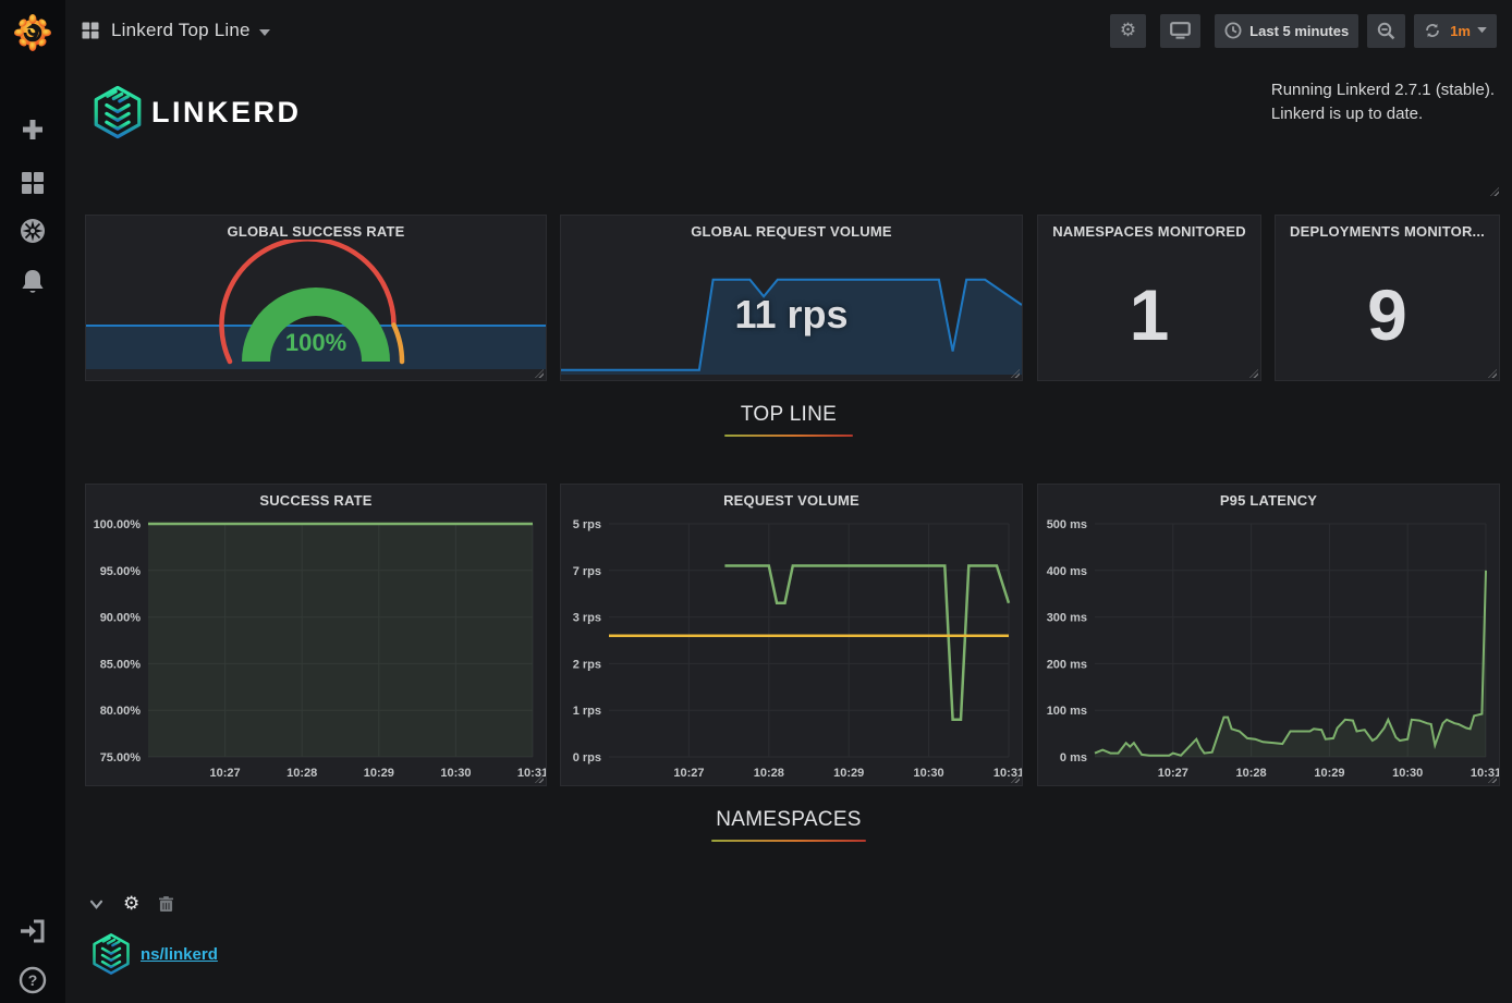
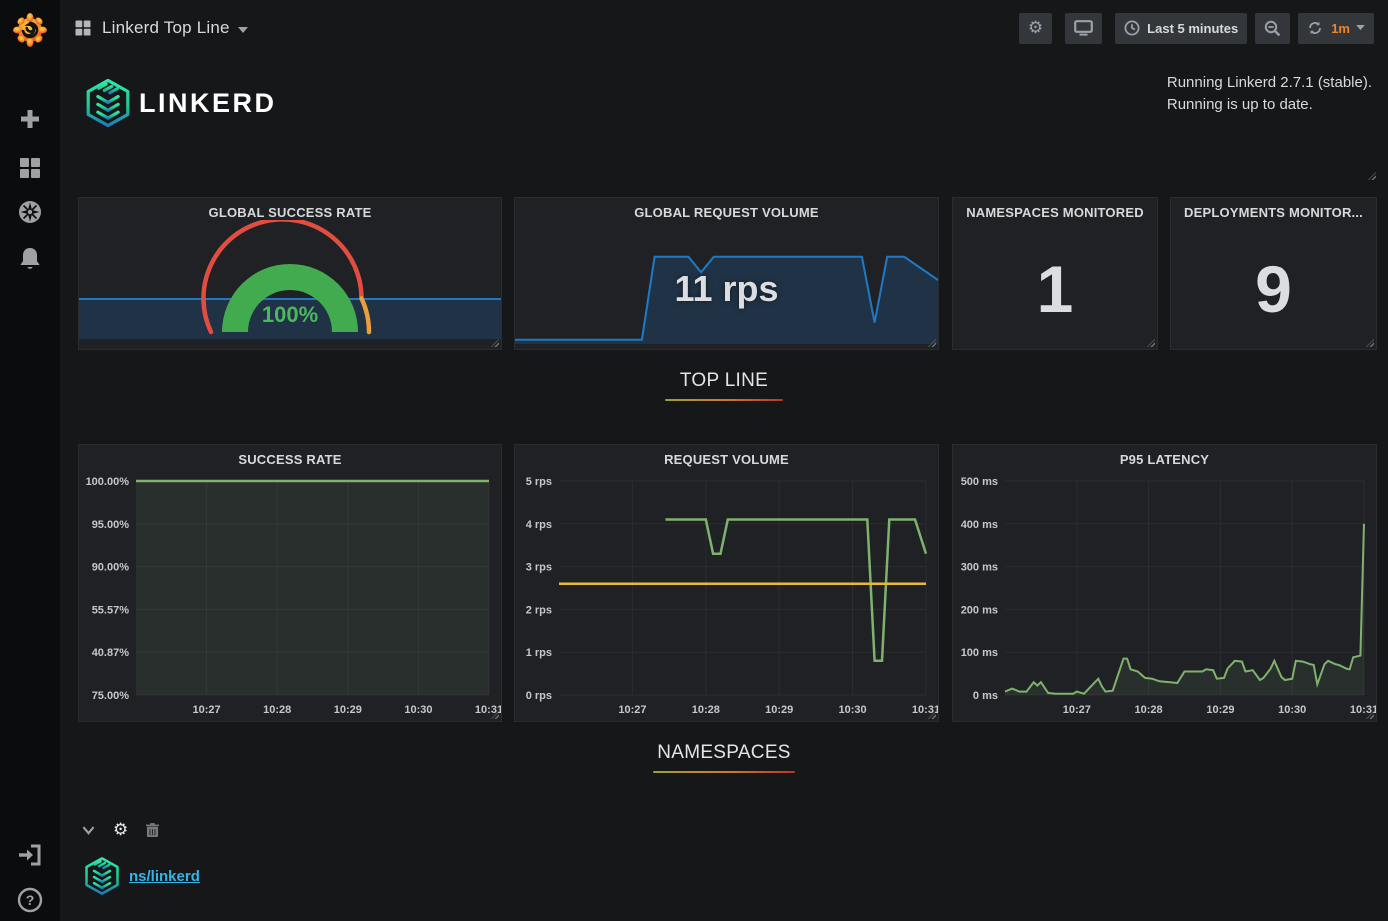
  ?
  Linkerd Top Line
  ⚙
  Last 5 minutes
  1m
  LINKERD
  Running Linkerd 2.7.1 (stable).
- Linkerd is up to date.
+ Running is up to date.
  GLOBAL SUCCESS RATE
  100%
  GLOBAL REQUEST VOLUME
  11 rps
  NAMESPACES MONITORED
  1
  DEPLOYMENTS MONITOR...
  9
  TOP LINE
  SUCCESS RATE
  75.00%
- 80.00%
+ 40.87%
- 85.00%
+ 55.57%
  90.00%
  95.00%
  100.00%
  10:27
  10:28
  10:29
  10:30
  10:31
  REQUEST VOLUME
  0 rps
  1 rps
  2 rps
  3 rps
- 7 rps
+ 4 rps
  5 rps
  10:27
  10:28
  10:29
  10:30
  10:31
  P95 LATENCY
  0 ms
  100 ms
  200 ms
  300 ms
  400 ms
  500 ms
  10:27
  10:28
  10:29
  10:30
  10:31
  NAMESPACES
  ⚙
  ns/linkerd
